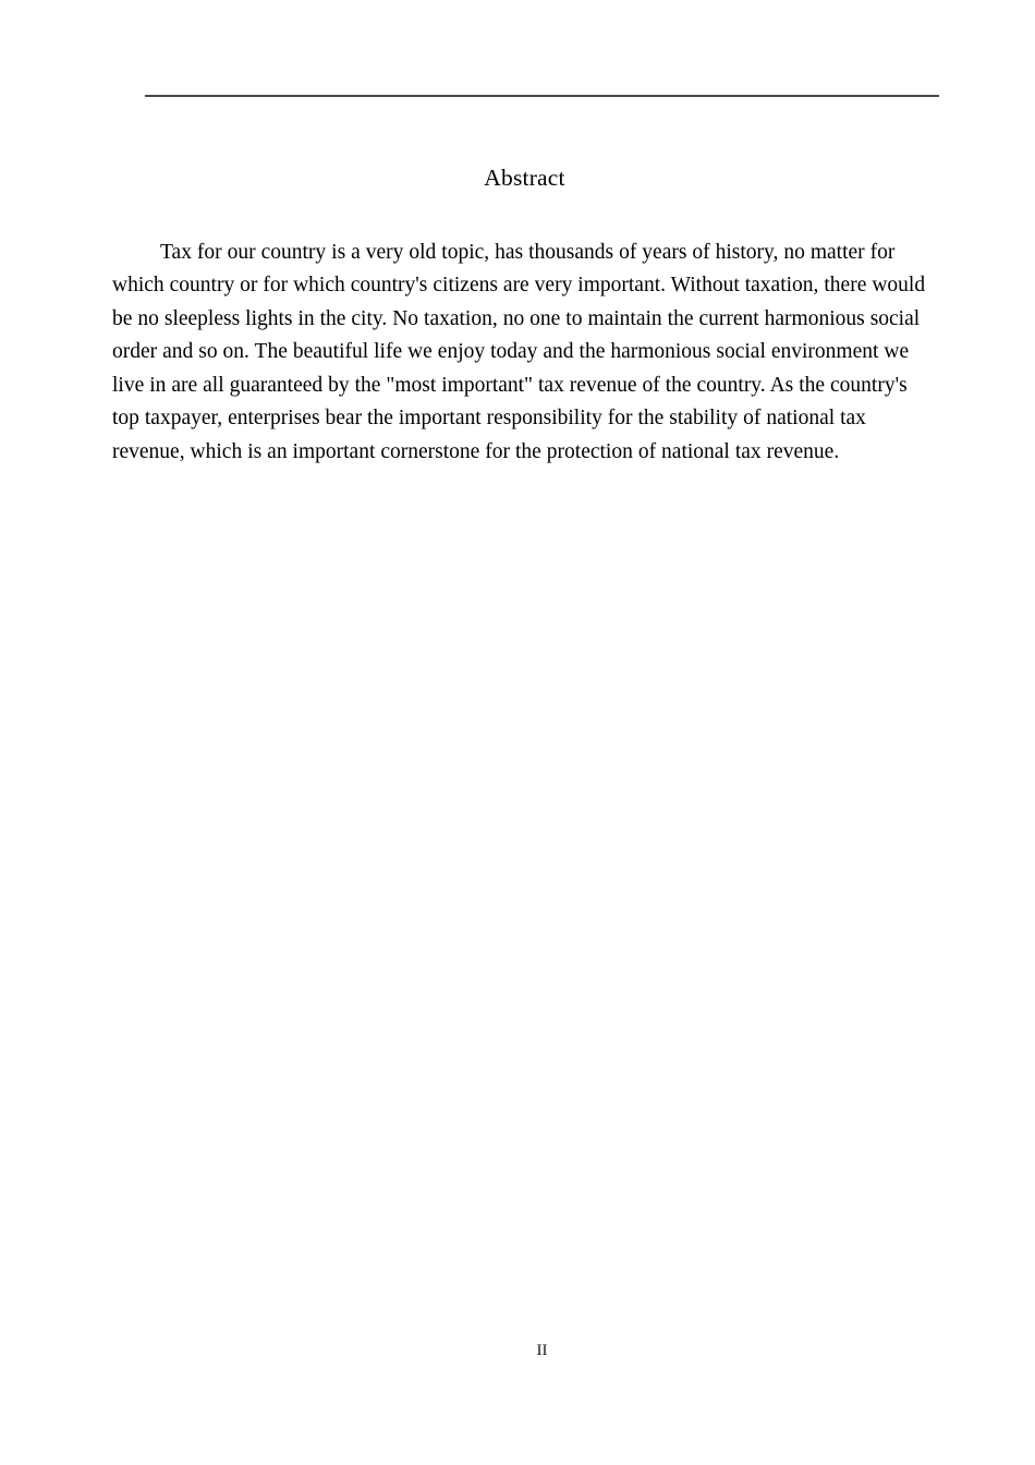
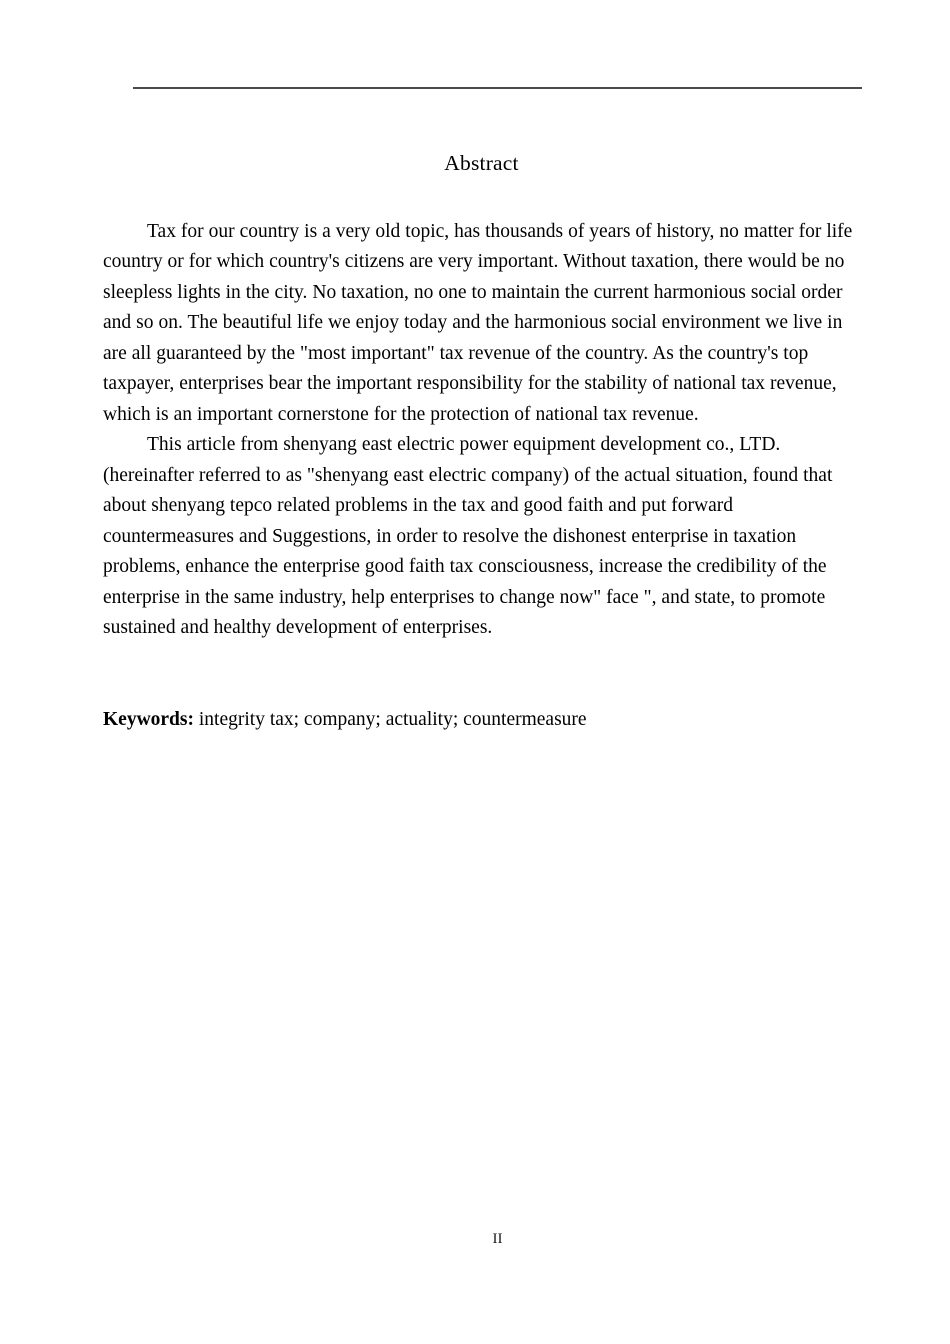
  Abstract
- Tax for our country is a very old topic, has thousands of years of history, no matter for which country or for which country's citizens are very important. Without taxation, there would be no sleepless lights in the city. No taxation, no one to maintain the current harmonious social order and so on. The beautiful life we enjoy today and the harmonious social environment we live in are all guaranteed by the "most important" tax revenue of the country. As the country's top taxpayer, enterprises bear the important responsibility for the stability of national tax revenue, which is an important cornerstone for the protection of national tax revenue.
+ Tax for our country is a very old topic, has thousands of years of history, no matter for life country or for which country's citizens are very important. Without taxation, there would be no sleepless lights in the city. No taxation, no one to maintain the current harmonious social order and so on. The beautiful life we enjoy today and the harmonious social environment we live in are all guaranteed by the "most important" tax revenue of the country. As the country's top taxpayer, enterprises bear the important responsibility for the stability of national tax revenue, which is an important cornerstone for the protection of national tax revenue.
+ This article from shenyang east electric power equipment development co., LTD. (hereinafter referred to as "shenyang east electric company) of the actual situation, found that about shenyang tepco related problems in the tax and good faith and put forward countermeasures and Suggestions, in order to resolve the dishonest enterprise in taxation problems, enhance the enterprise good faith tax consciousness, increase the credibility of the enterprise in the same industry, help enterprises to change now" face ", and state, to promote sustained and healthy development of enterprises.
+ Keywords: integrity tax; company; actuality; countermeasure
  II
